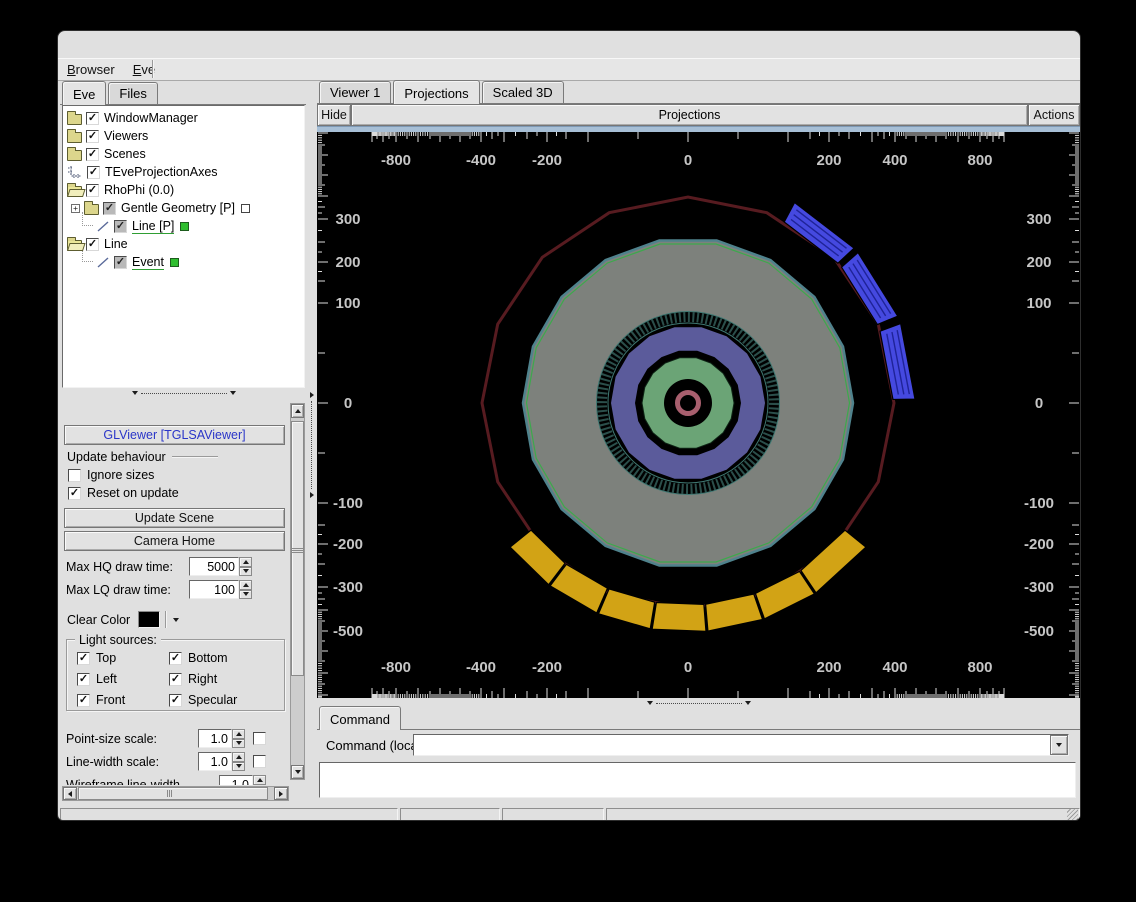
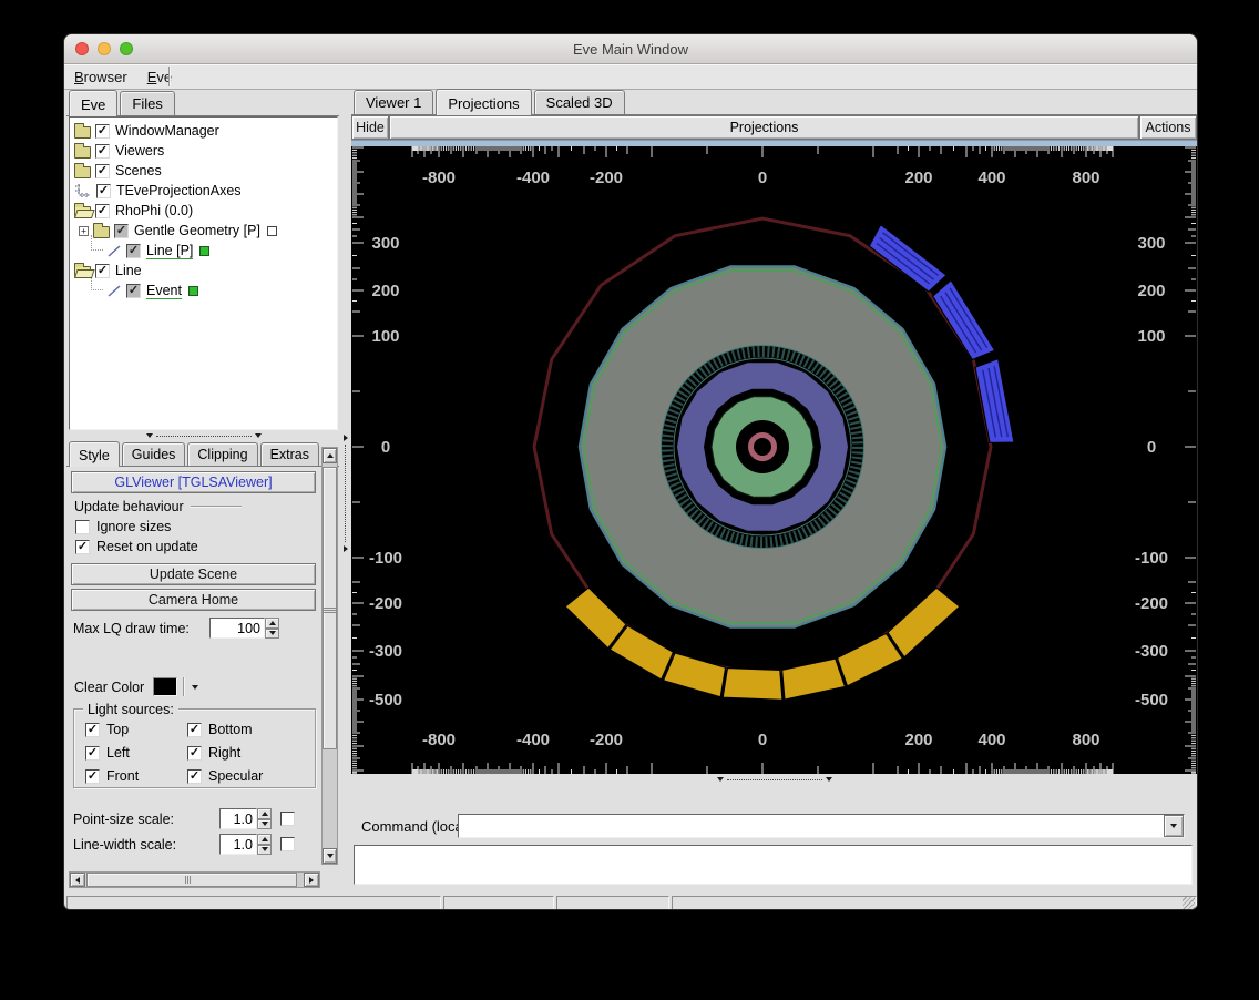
+ Eve Main Window
  Browser
  Eve
  Eve
  Files
  ✓
  WindowManager
  ✓
  Viewers
  ✓
  Scenes
  ✓
  TEveProjectionAxes
  ✓
  RhoPhi (0.0)
  +
  ✓
  Gentle Geometry [P]
  ✓
  Line [P]
  ✓
  Line
  ✓
  Event
+ Style
+ Guides
+ Clipping
+ Extras
  GLViewer [TGLSAViewer]
  Update behaviour
  Ignore sizes
  ✓
  Reset on update
  Update Scene
  Camera Home
- Max HQ draw time:
- 5000
  Max LQ draw time:
  100
  Clear Color
  Light sources:
  ✓
  Top
  ✓
  Bottom
  ✓
  Left
  ✓
  Right
  ✓
  Front
  ✓
  Specular
  Point-size scale:
  1.0
  Line-width scale:
  1.0
- Wireframe line-width
  Viewer 1
  Projections
  Scaled 3D
  Hide
  Projections
  Actions
  -800
  -800
  -400
  -400
  -200
  -200
  0
  0
  200
  200
  400
  400
  800
  800
  300
  300
  200
  200
  100
  100
  0
  0
  -100
  -100
  -200
  -200
  -300
  -300
  -500
  -500
- Command
  Command (loc
